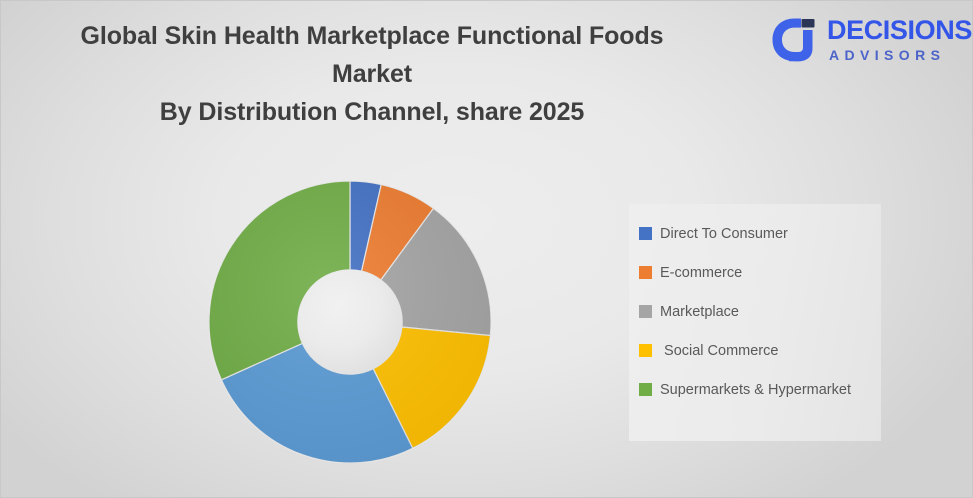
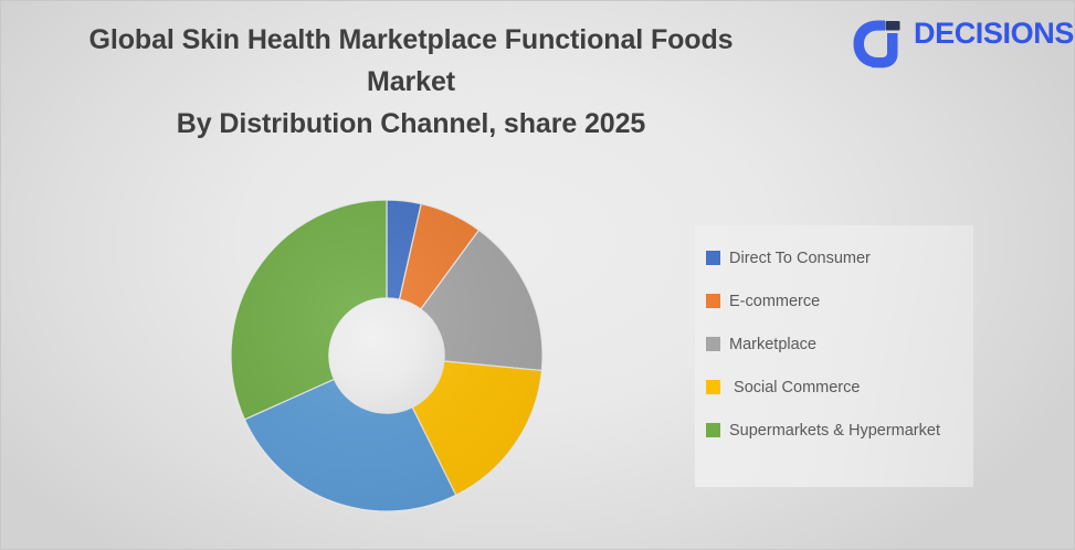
  Global Skin Health Marketplace Functional Foods
  Market
  By Distribution Channel, share 2025
  DECISIONS
- ADVISORS
  Direct To Consumer
  E-commerce
  Marketplace
  Social Commerce
  Supermarkets & Hypermarket
